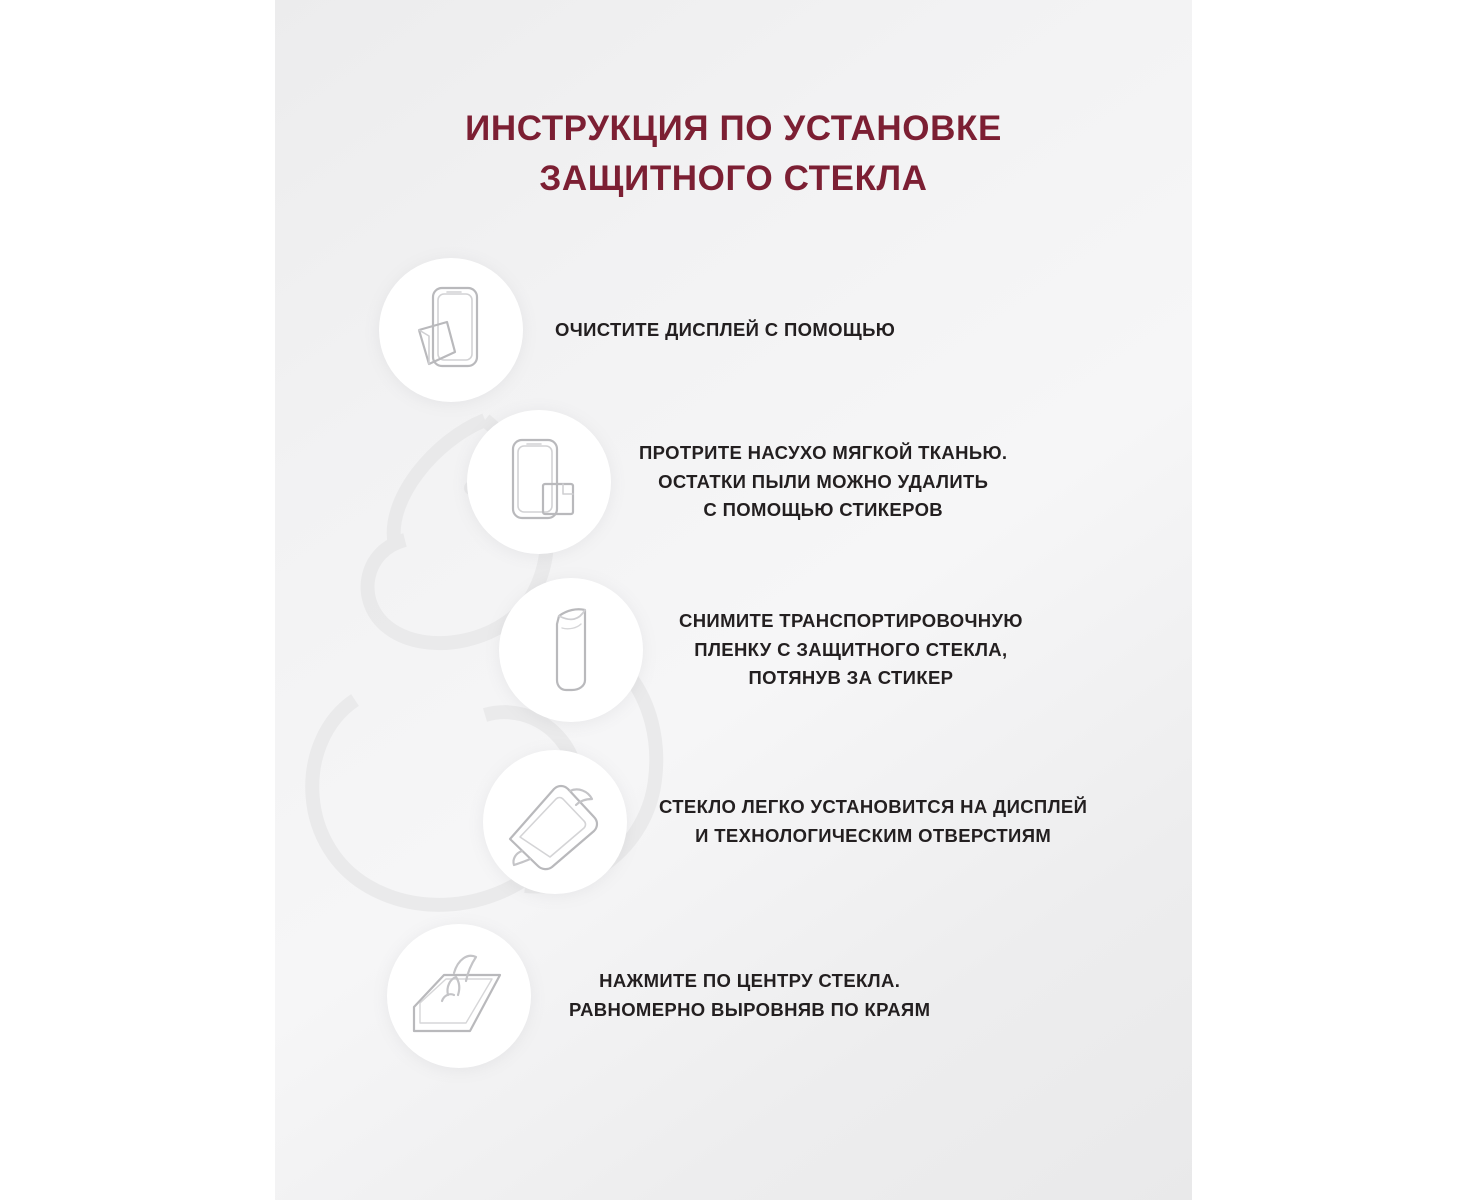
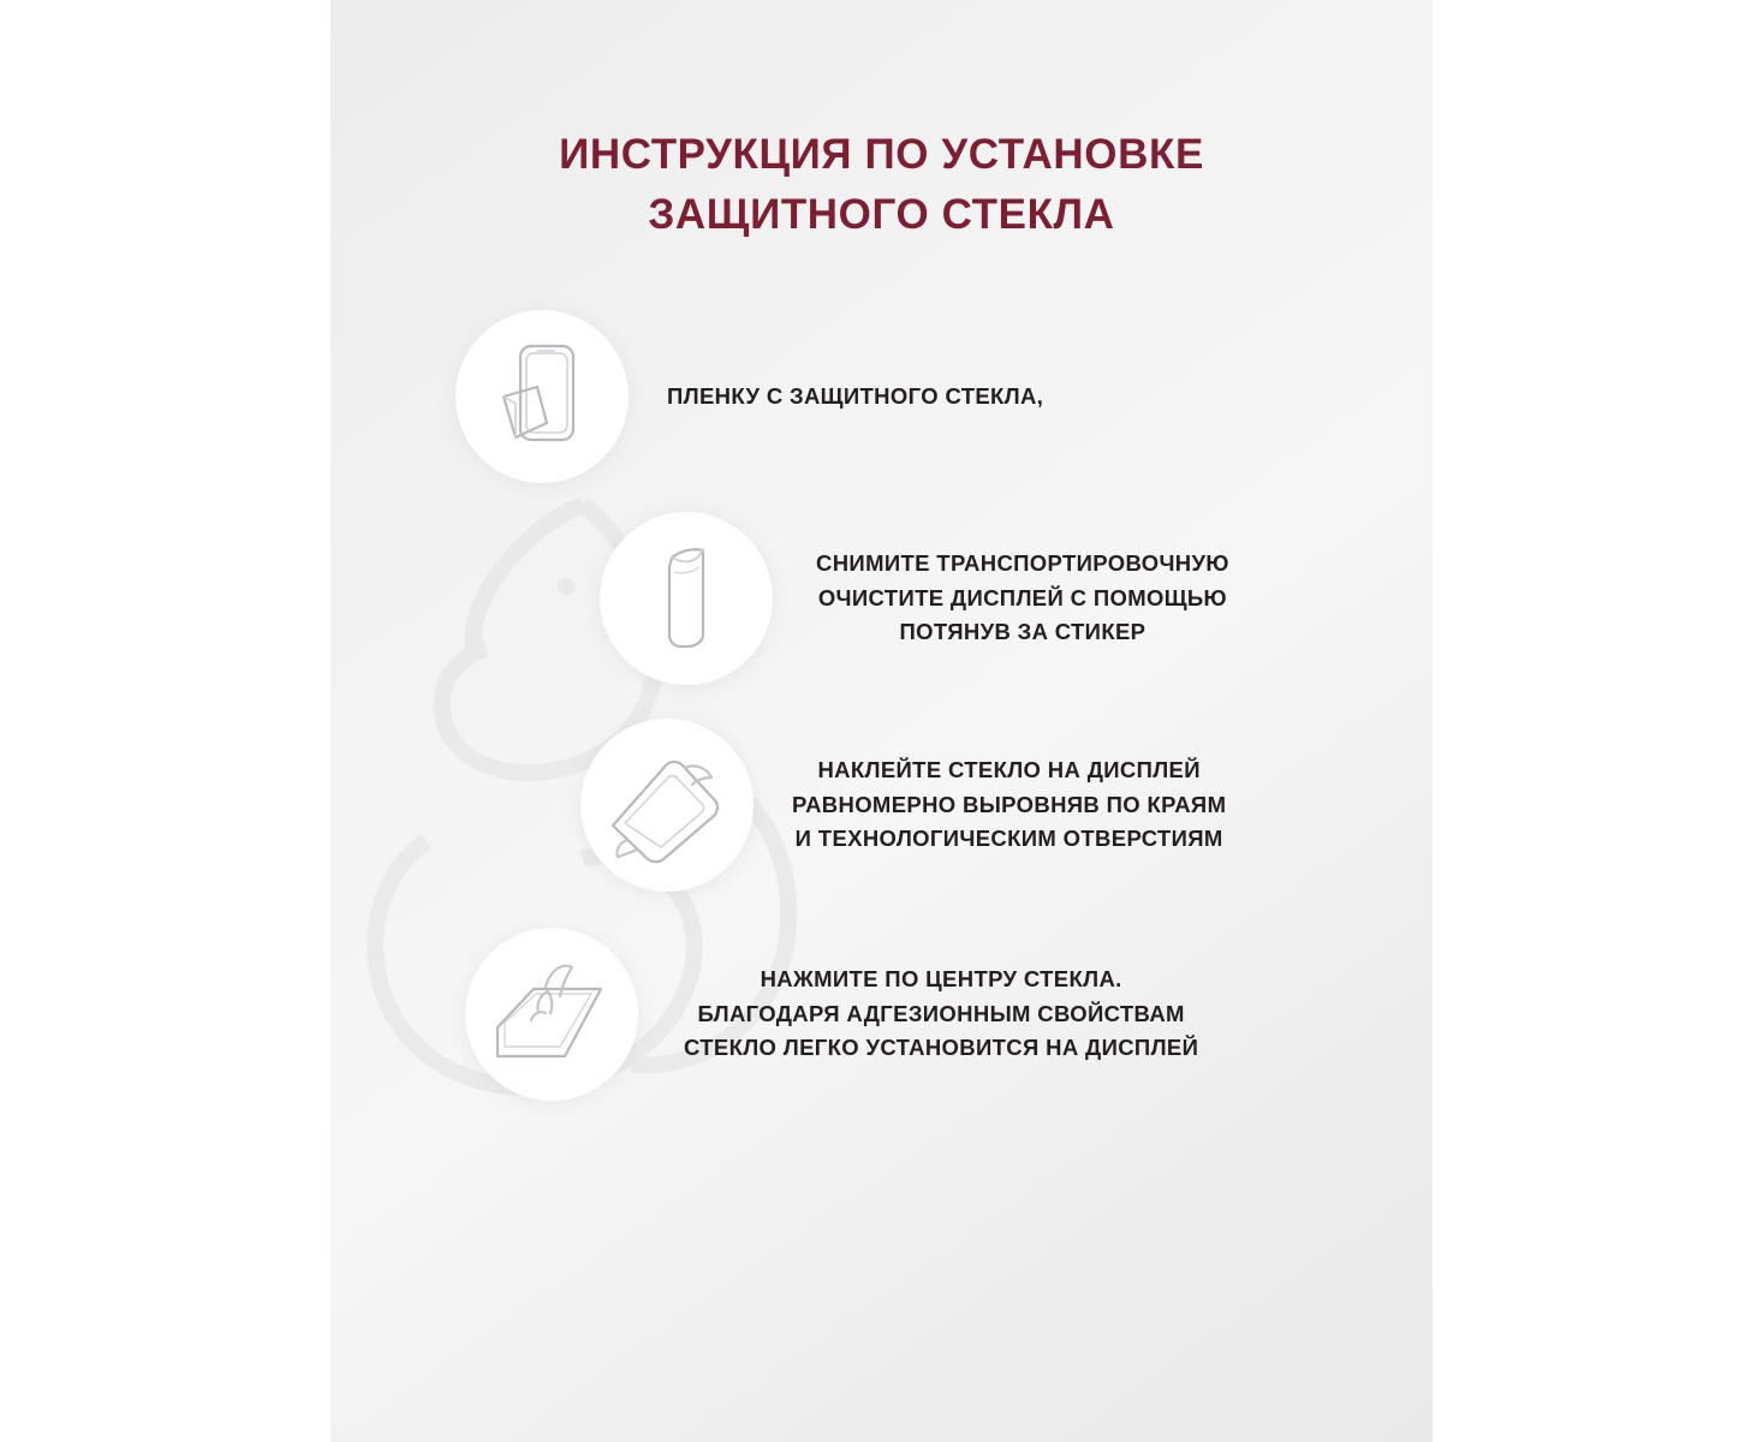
  ИНСТРУКЦИЯ ПО УСТАНОВКЕ
  ЗАЩИТНОГО СТЕКЛА
- ОЧИСТИТЕ ДИСПЛЕЙ С ПОМОЩЬЮ
+ ПЛЕНКУ С ЗАЩИТНОГО СТЕКЛА,
- ПРОТРИТЕ НАСУХО МЯГКОЙ ТКАНЬЮ.
- ОСТАТКИ ПЫЛИ МОЖНО УДАЛИТЬ
- С ПОМОЩЬЮ СТИКЕРОВ
  СНИМИТЕ ТРАНСПОРТИРОВОЧНУЮ
- ПЛЕНКУ С ЗАЩИТНОГО СТЕКЛА,
+ ОЧИСТИТЕ ДИСПЛЕЙ С ПОМОЩЬЮ
  ПОТЯНУВ ЗА СТИКЕР
+ НАКЛЕЙТЕ СТЕКЛО НА ДИСПЛЕЙ
- СТЕКЛО ЛЕГКО УСТАНОВИТСЯ НА ДИСПЛЕЙ
+ РАВНОМЕРНО ВЫРОВНЯВ ПО КРАЯМ
  И ТЕХНОЛОГИЧЕСКИМ ОТВЕРСТИЯМ
  НАЖМИТЕ ПО ЦЕНТРУ СТЕКЛА.
+ БЛАГОДАРЯ АДГЕЗИОННЫМ СВОЙСТВАМ
- РАВНОМЕРНО ВЫРОВНЯВ ПО КРАЯМ
+ СТЕКЛО ЛЕГКО УСТАНОВИТСЯ НА ДИСПЛЕЙ
